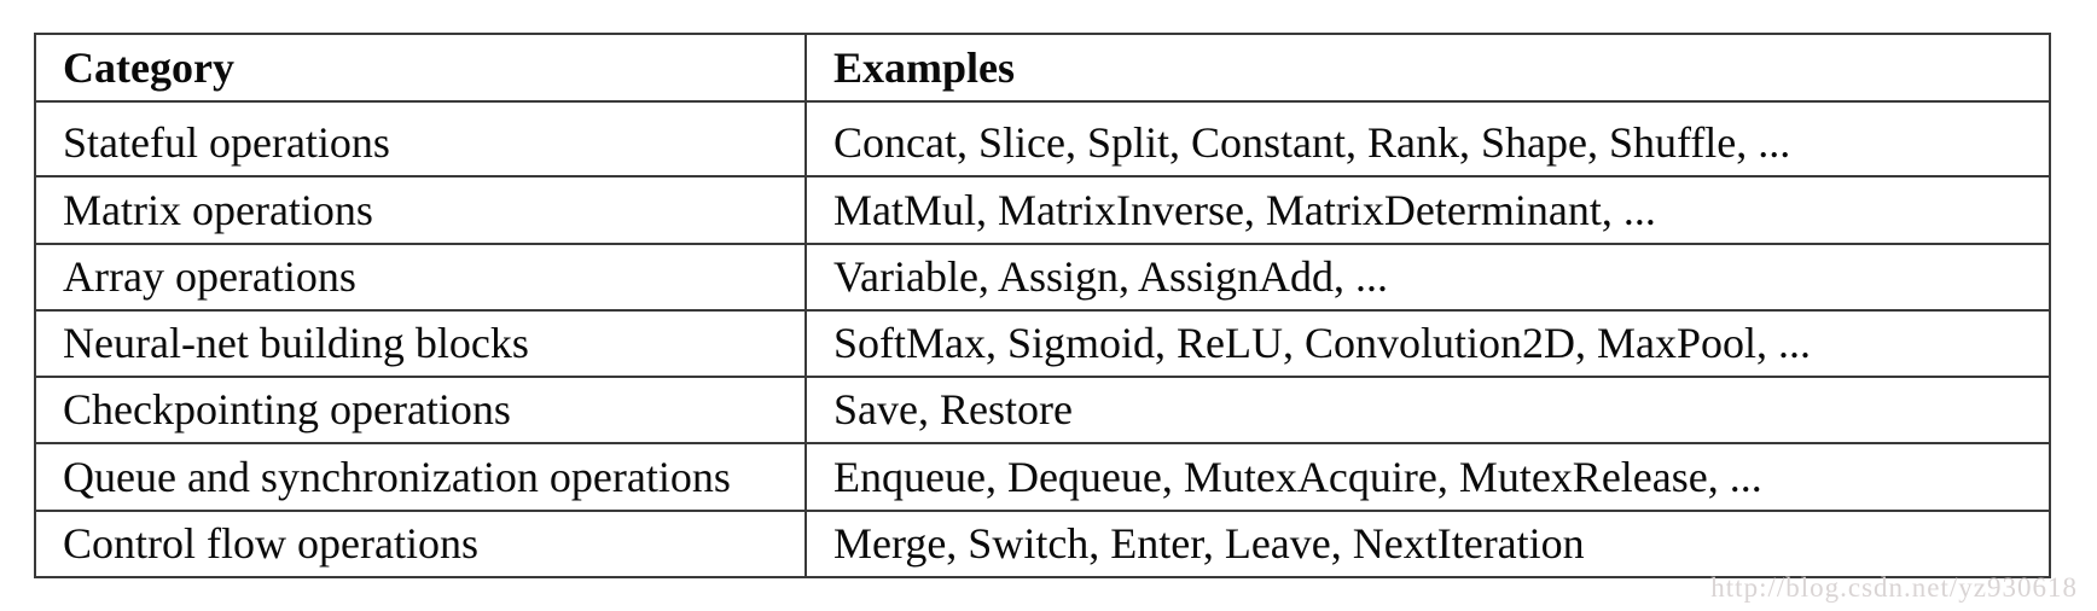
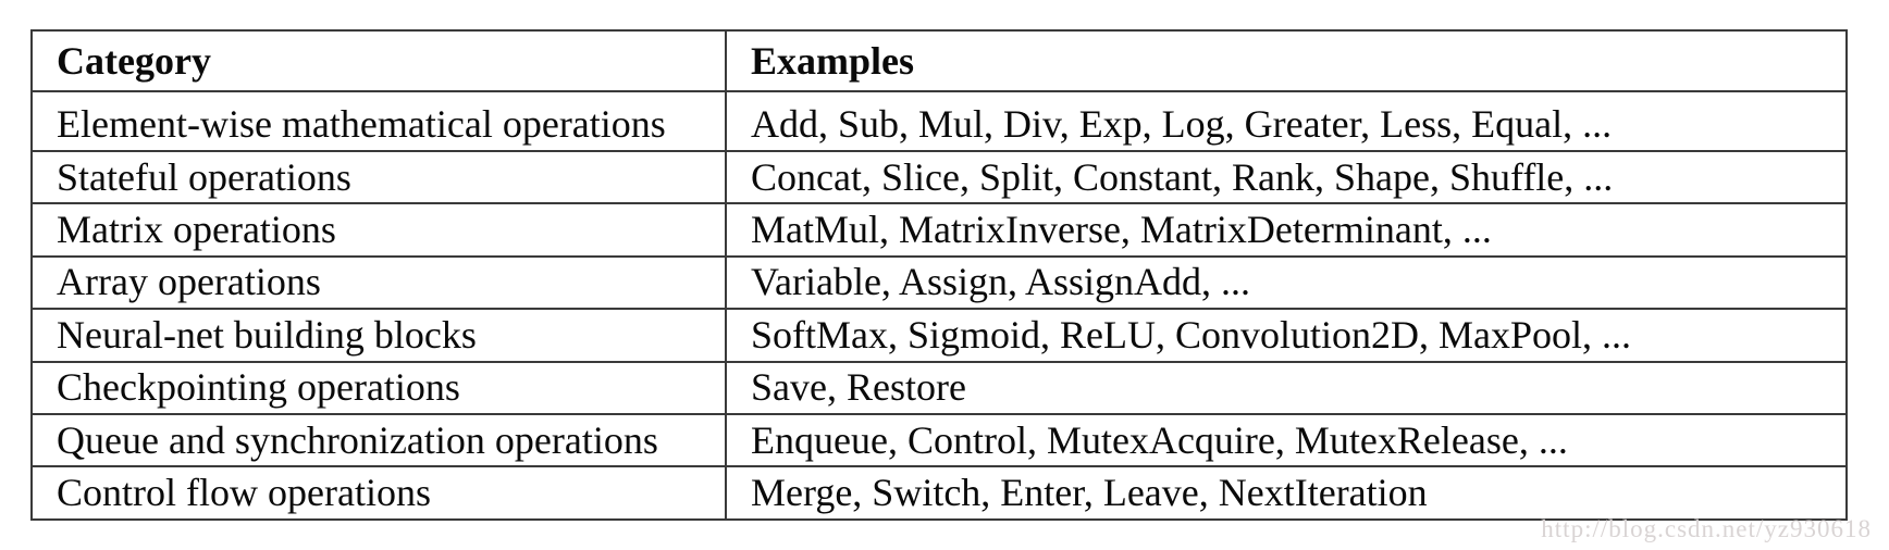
  Category	Examples
+ Element-wise mathematical operations	Add, Sub, Mul, Div, Exp, Log, Greater, Less, Equal, ...
  Stateful operations	Concat, Slice, Split, Constant, Rank, Shape, Shuffle, ...
  Matrix operations	MatMul, MatrixInverse, MatrixDeterminant, ...
  Array operations	Variable, Assign, AssignAdd, ...
  Neural-net building blocks	SoftMax, Sigmoid, ReLU, Convolution2D, MaxPool, ...
  Checkpointing operations	Save, Restore
- Queue and synchronization operations	Enqueue, Dequeue, MutexAcquire, MutexRelease, ...
+ Queue and synchronization operations	Enqueue, Control, MutexAcquire, MutexRelease, ...
  Control flow operations	Merge, Switch, Enter, Leave, NextIteration
  http://blog.csdn.net/yz930618
